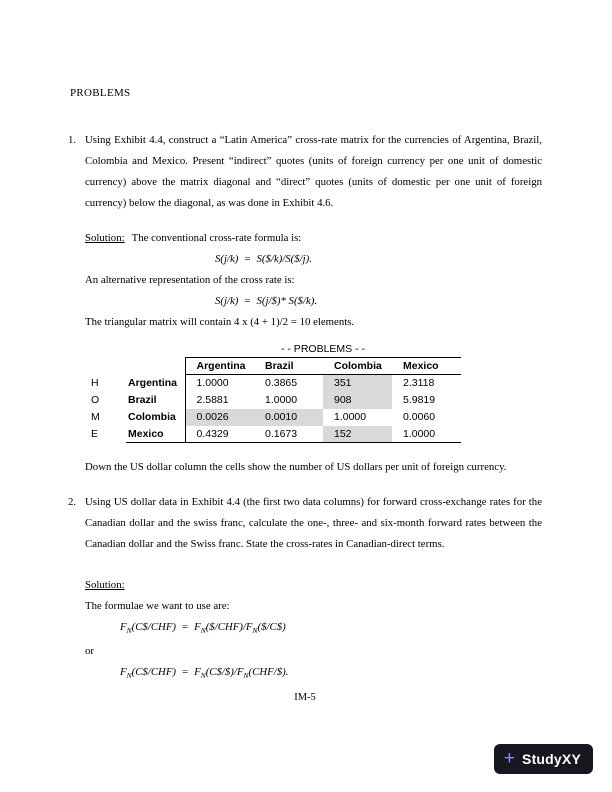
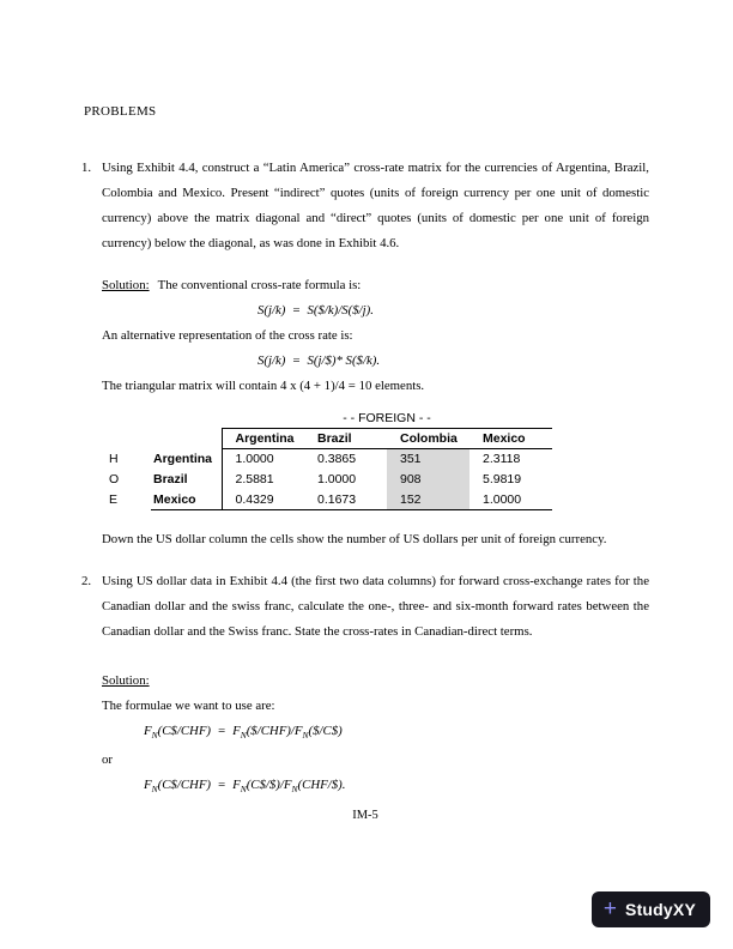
  PROBLEMS
  1.
  Using Exhibit 4.4, construct a “Latin America” cross-rate matrix for the currencies of Argentina, Brazil, Colombia and Mexico. Present “indirect” quotes (units of foreign currency per one unit of domestic currency) above the matrix diagonal and “direct” quotes (units of domestic per one unit of foreign currency) below the diagonal, as was done in Exhibit 4.6.
  Solution: The conventional cross-rate formula is:
  S(j/k) = S($/k)/S($/j).
  An alternative representation of the cross rate is:
  S(j/k) = S(j/$)* S($/k).
- The triangular matrix will contain 4 x (4 + 1)/2 = 10 elements.
+ The triangular matrix will contain 4 x (4 + 1)/4 = 10 elements.
- 	- - PROBLEMS - -
+ 	- - FOREIGN - -
  		Argentina	Brazil	Colombia	Mexico
  H	Argentina	1.0000	0.3865	351	2.3118
  O	Brazil	2.5881	1.0000	908	5.9819
- M	Colombia	0.0026	0.0010	1.0000	0.0060
  E	Mexico	0.4329	0.1673	152	1.0000
  Down the US dollar column the cells show the number of US dollars per unit of foreign currency.
  2.
  Using US dollar data in Exhibit 4.4 (the first two data columns) for forward cross-exchange rates for the Canadian dollar and the swiss franc, calculate the one-, three- and six-month forward rates between the Canadian dollar and the Swiss franc. State the cross-rates in Canadian-direct terms.
  Solution:
  The formulae we want to use are:
  FN(C$/CHF) = FN($/CHF)/FN($/C$)
  or
  FN(C$/CHF) = FN(C$/$)/FN(CHF/$).
  IM-5
  +
  StudyXY
